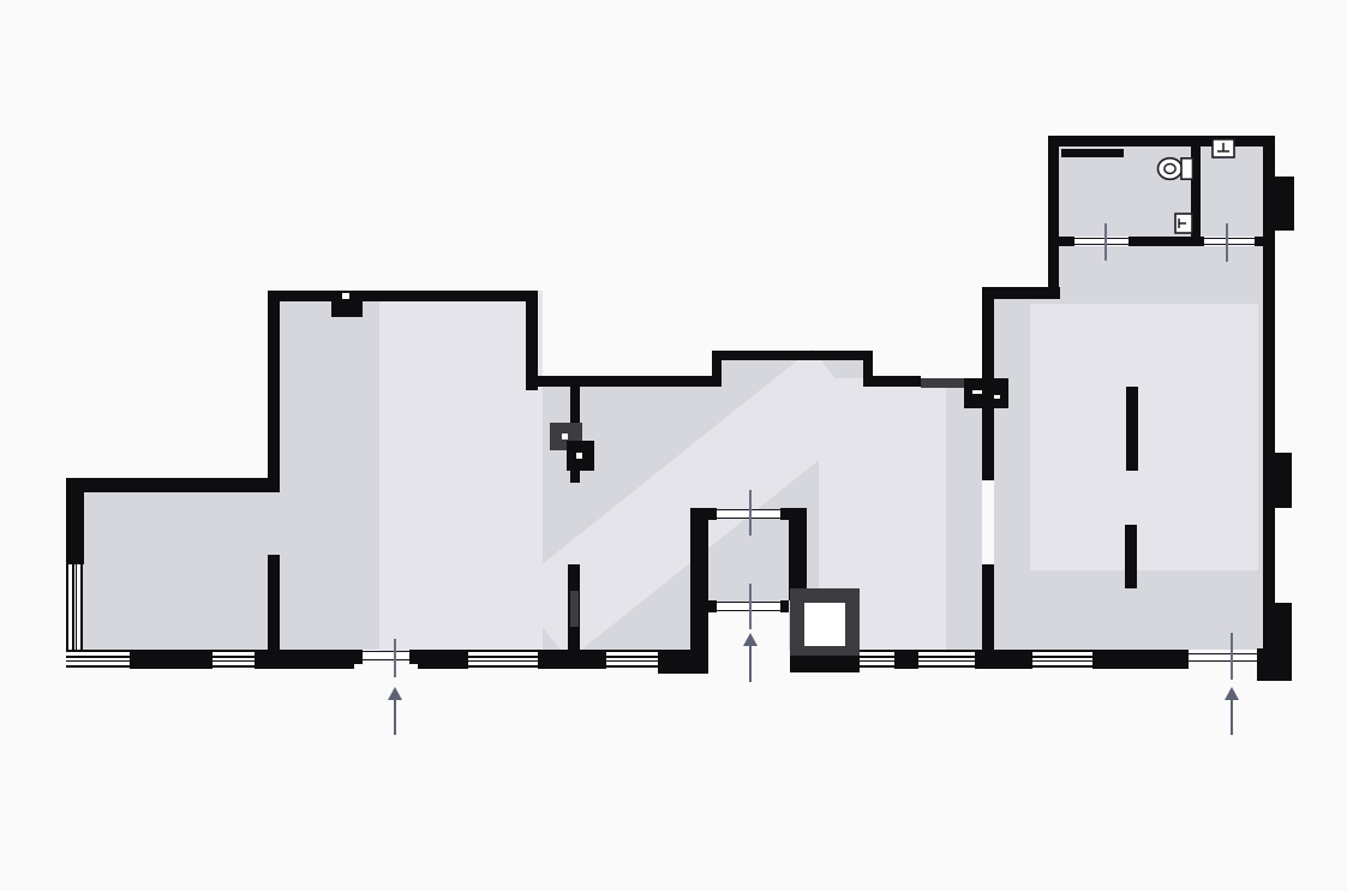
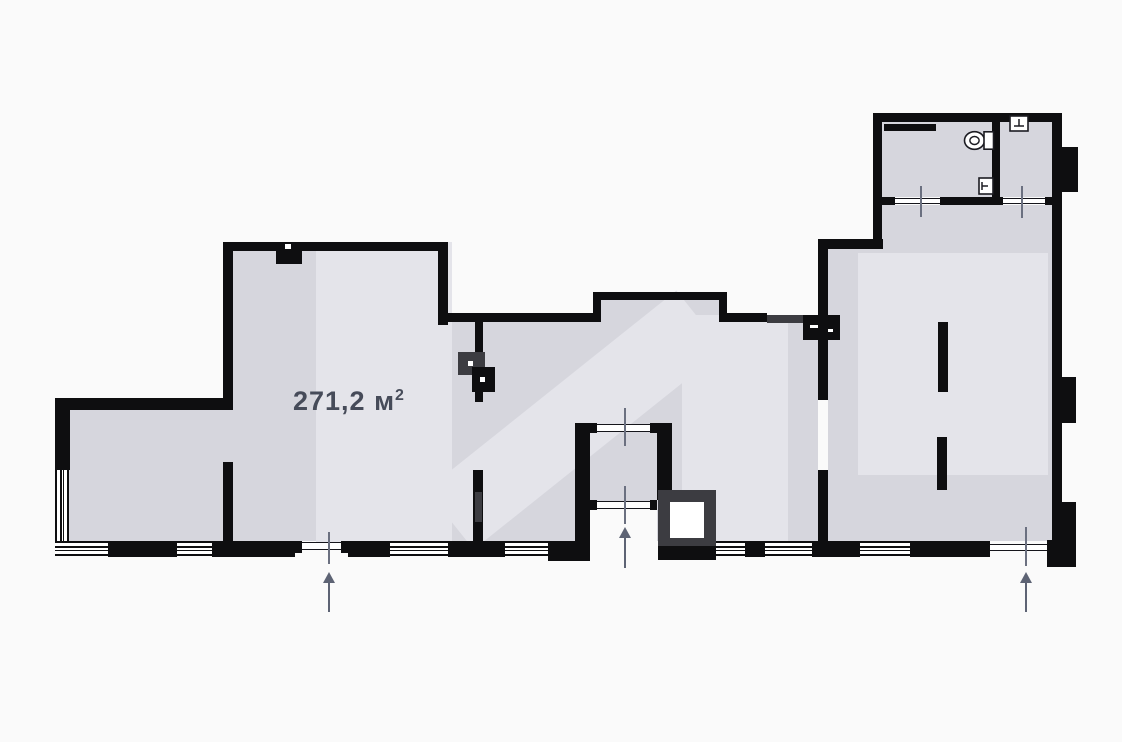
+ 271,2 м2
